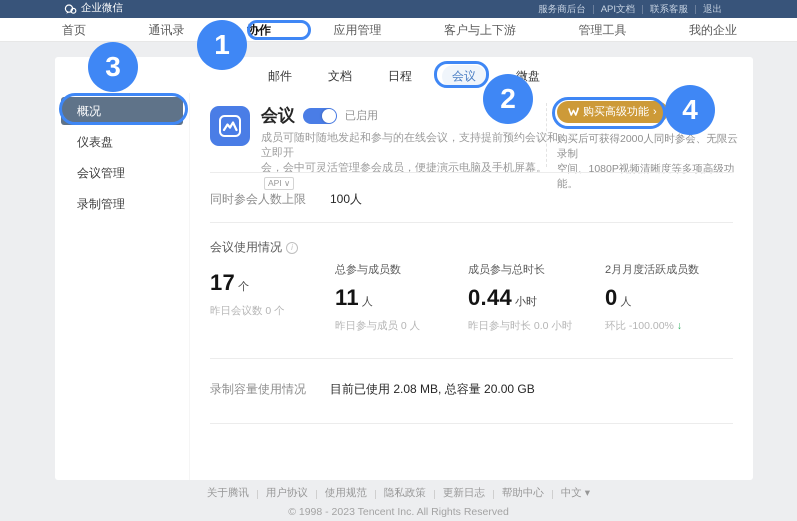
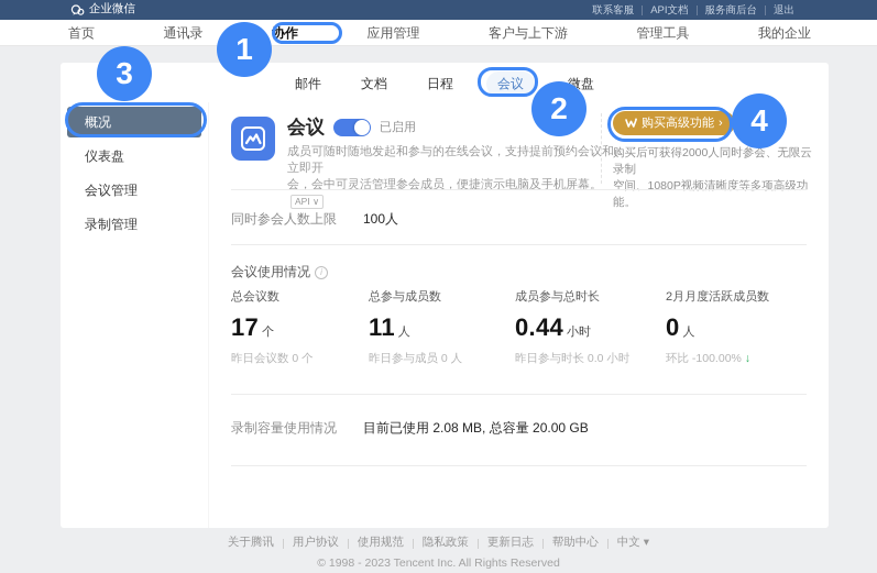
  企业微信
- 服务商后台
+ 联系客服
  API文档
- 联系客服
+ 服务商后台
  退出
  首页
  通讯录
  协作
  应用管理
  客户与上下游
  管理工具
  我的企业
  邮件
  文档
  日程
  会议
  微盘
  概况
  仪表盘
  会议管理
  录制管理
  会议
  已启用
  成员可随时随地发起和参与的在线会议，支持提前预约会议和立即开
  会，会中可灵活管理参会成员，便捷演示电脑及手机屏幕。API ∨
  购买高级功能
  ›
  购买后可获得2000人同时参会、无限云录制
  空间、1080P视频清晰度等多项高级功能。
  同时参会人数上限
  100人
  会议使用情况
  i
+ 总会议数
  17
  个
  昨日会议数 0 个
  总参与成员数
  11
  人
  昨日参与成员 0 人
  成员参与总时长
  0.44
  小时
  昨日参与时长 0.0 小时
  2月月度活跃成员数
  0
  人
  环比 -100.00% ↓
  录制容量使用情况
  目前已使用 2.08 MB, 总容量 20.00 GB
  关于腾讯
  用户协议
  使用规范
  隐私政策
  更新日志
  帮助中心
  中文 ▾
  © 1998 - 2023 Tencent Inc. All Rights Reserved
  1
  2
  3
  4
